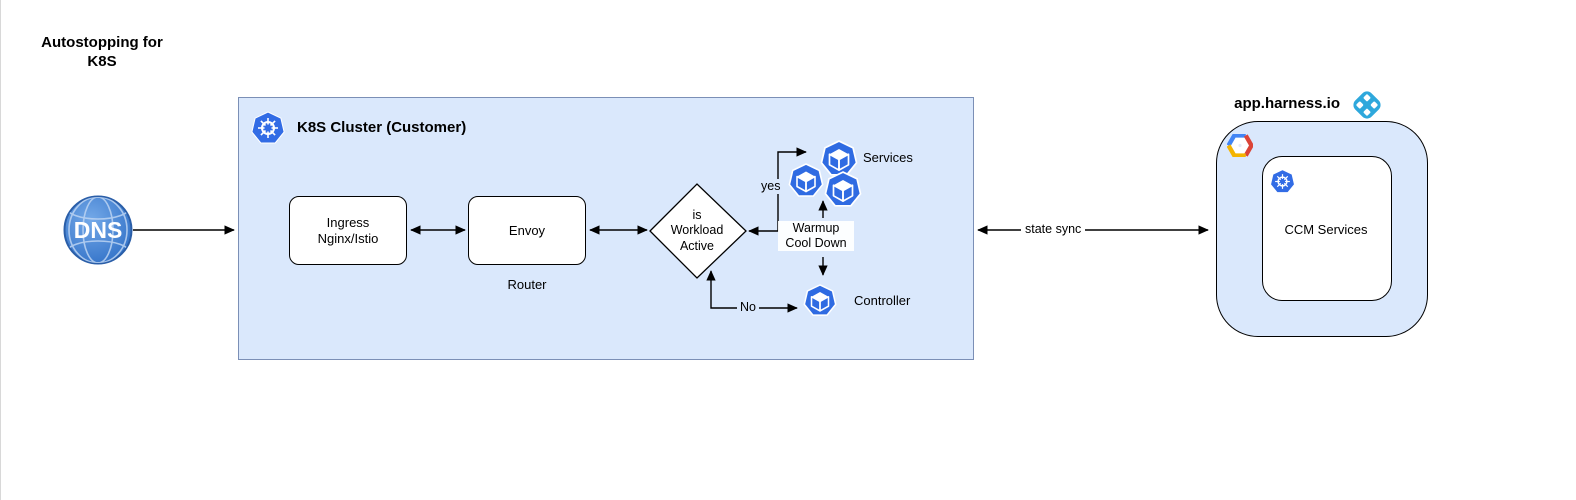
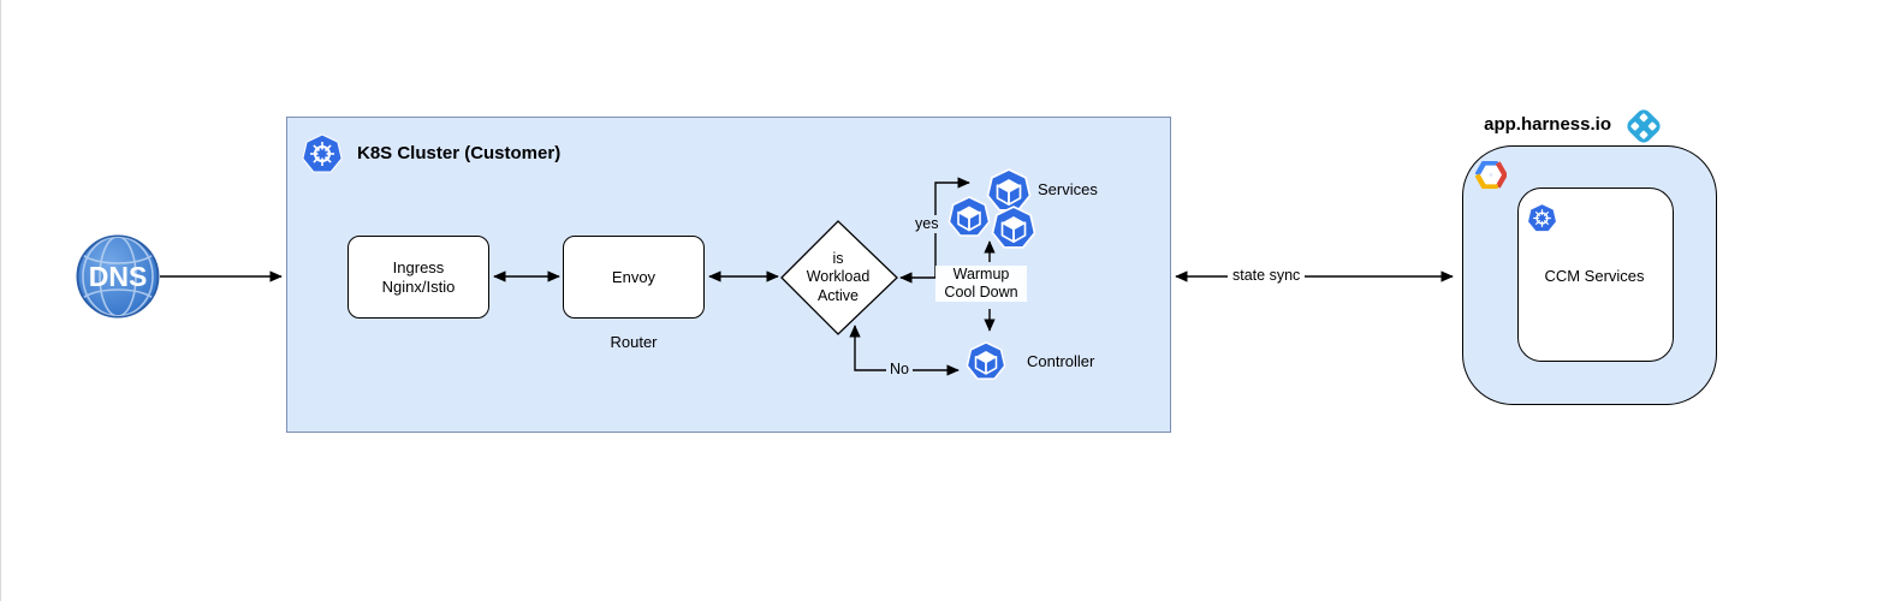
- Autostopping for
- K8S
  K8S Cluster (Customer)
  DNS
  Ingress
  Nginx/Istio
  Envoy
  Router
  is
  Workload
  Active
  yes
  No
  Warmup
  Cool Down
  state sync
  Services
  Controller
  app.harness.io
  CCM Services
